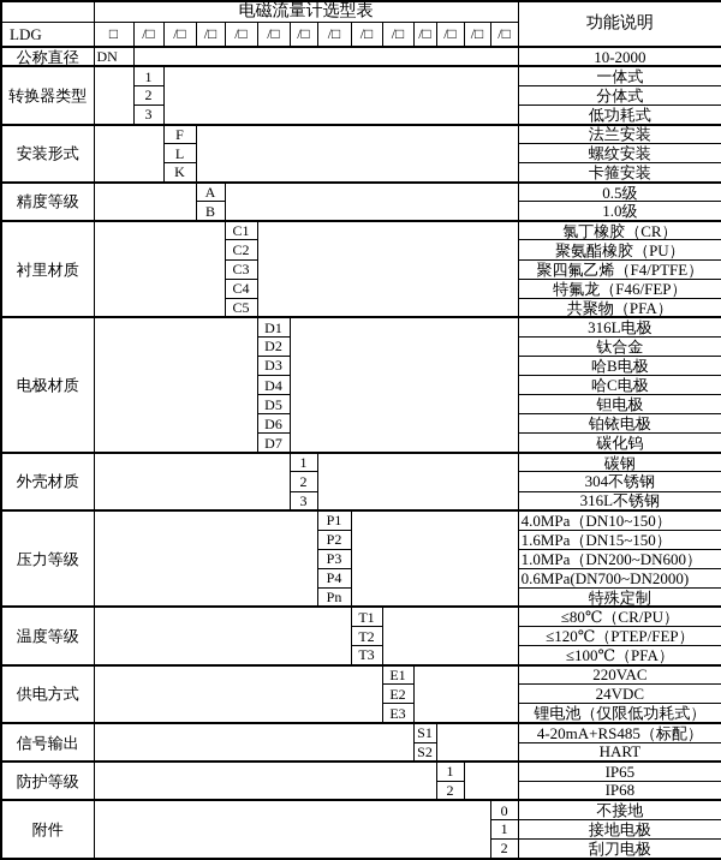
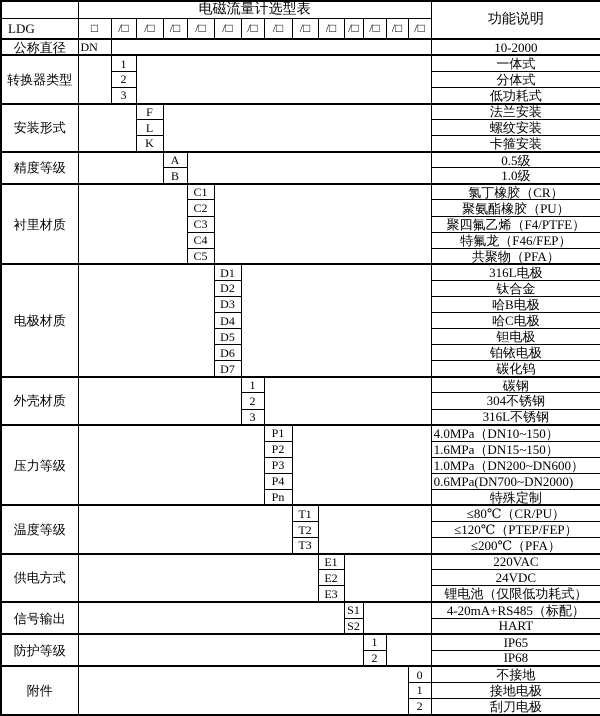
  	电磁流量计选型表	功能说明
  LDG	□	/□	/□	/□	/□	/□	/□	/□	/□	/□	/□	/□	/□	/□
  公称直径	DN		10-2000
  转换器类型		1		一体式
  2	分体式
  3	低功耗式
  安装形式		F		法兰安装
  L	螺纹安装
  K	卡箍安装
  精度等级		A		0.5级
  B	1.0级
  衬里材质		C1		氯丁橡胶（CR）
  C2	聚氨酯橡胶（PU）
  C3	聚四氟乙烯（F4/PTFE）
  C4	特氟龙（F46/FEP）
  C5	共聚物（PFA）
  电极材质		D1		316L电极
  D2	钛合金
  D3	哈B电极
  D4	哈C电极
  D5	钽电极
  D6	铂铱电极
  D7	碳化钨
  外壳材质		1		碳钢
  2	304不锈钢
  3	316L不锈钢
  压力等级		P1		4.0MPa（DN10~150）
  P2	1.6MPa（DN15~150）
  P3	1.0MPa（DN200~DN600）
  P4	0.6MPa(DN700~DN2000)
  Pn	特殊定制
  温度等级		T1		≤80℃（CR/PU）
  T2	≤120℃（PTEP/FEP）
- T3	≤100℃（PFA）
+ T3	≤200℃（PFA）
  供电方式		E1		220VAC
  E2	24VDC
  E3	锂电池（仅限低功耗式）
  信号输出		S1		4-20mA+RS485（标配）
  S2	HART
  防护等级		1		IP65
  2	IP68
  附件		0	不接地
  1	接地电极
  2	刮刀电极
